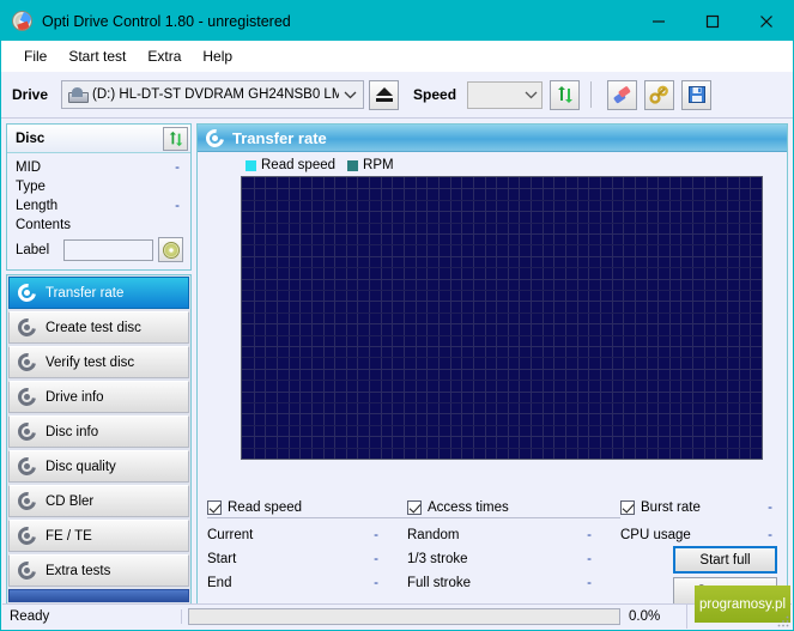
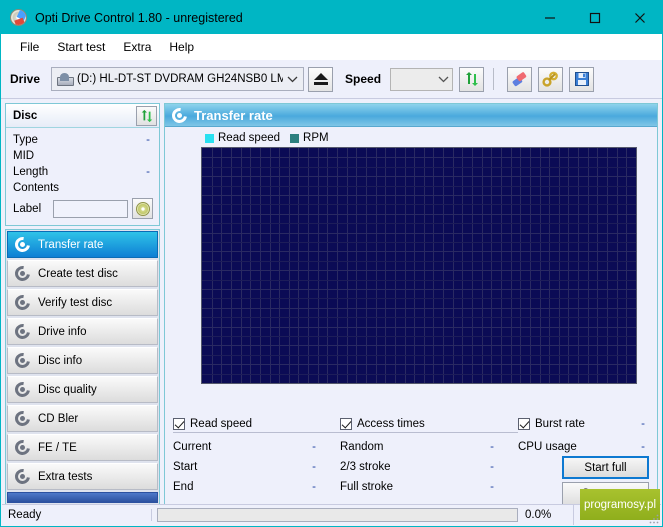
  Opti Drive Control 1.80 - unregistered
  File
  Start test
  Extra
  Help
  Drive
  (D:) HL-DT-ST DVDRAM GH24NSB0 LM
  Speed
  Disc
- MID
+ Type
  -
- Type
+ MID
  Length
  -
  Contents
  Label
  Transfer rate
  Create test disc
  Verify test disc
  Drive info
  Disc info
  Disc quality
  CD Bler
  FE / TE
  Extra tests
  Transfer rate
  Read speed
  RPM
  Read speed
  Current
  -
  Start
  -
  End
  -
  Access times
  Random
  -
- 1/3 stroke
+ 2/3 stroke
  -
  Full stroke
  -
  Burst rate
  -
  CPU usage
  -
  Start full
  Ready
  0.0%
  programosy.pl
